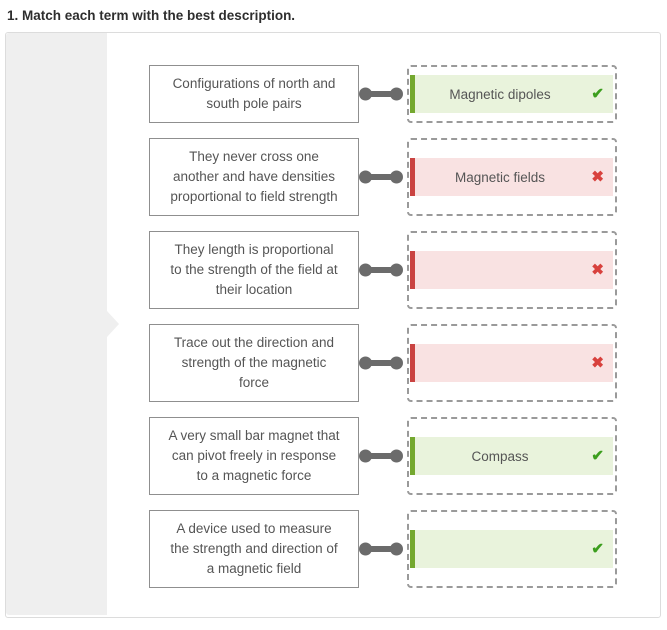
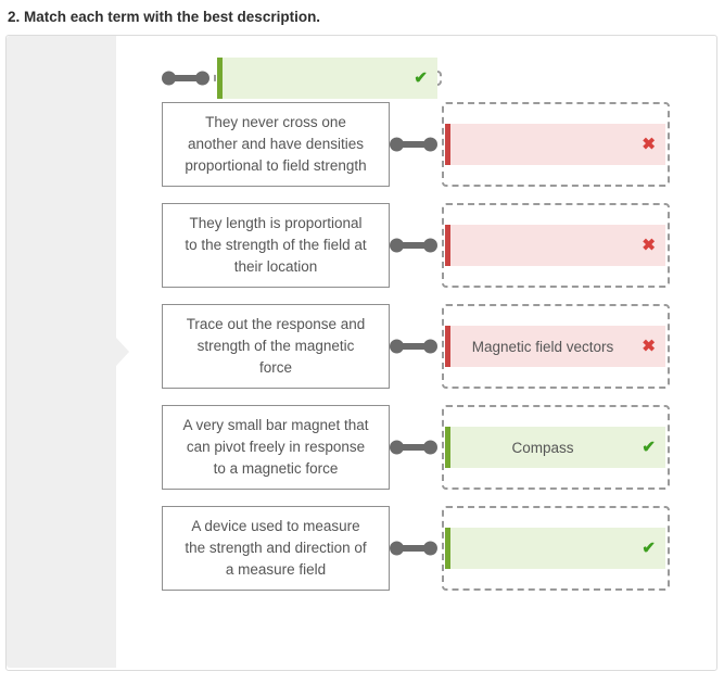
- 1. Match each term with the best description.
+ 2. Match each term with the best description.
- Configurations of north and south pole pairs
- Magnetic dipoles
  ✔
  They never cross one another and have densities proportional to field strength
- Magnetic fields
  ✖
  They length is proportional to the strength of the field at their location
  ✖
- Trace out the direction and strength of the magnetic force
+ Trace out the response and strength of the magnetic force
+ Magnetic field vectors
  ✖
  A very small bar magnet that can pivot freely in response to a magnetic force
  Compass
  ✔
- A device used to measure the strength and direction of a magnetic field
+ A device used to measure the strength and direction of a measure field
  ✔
